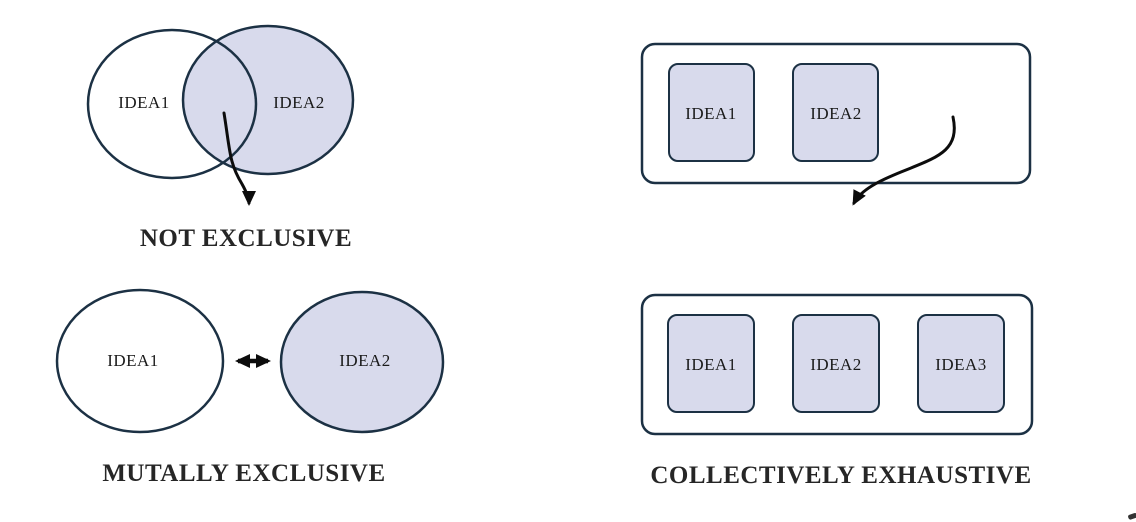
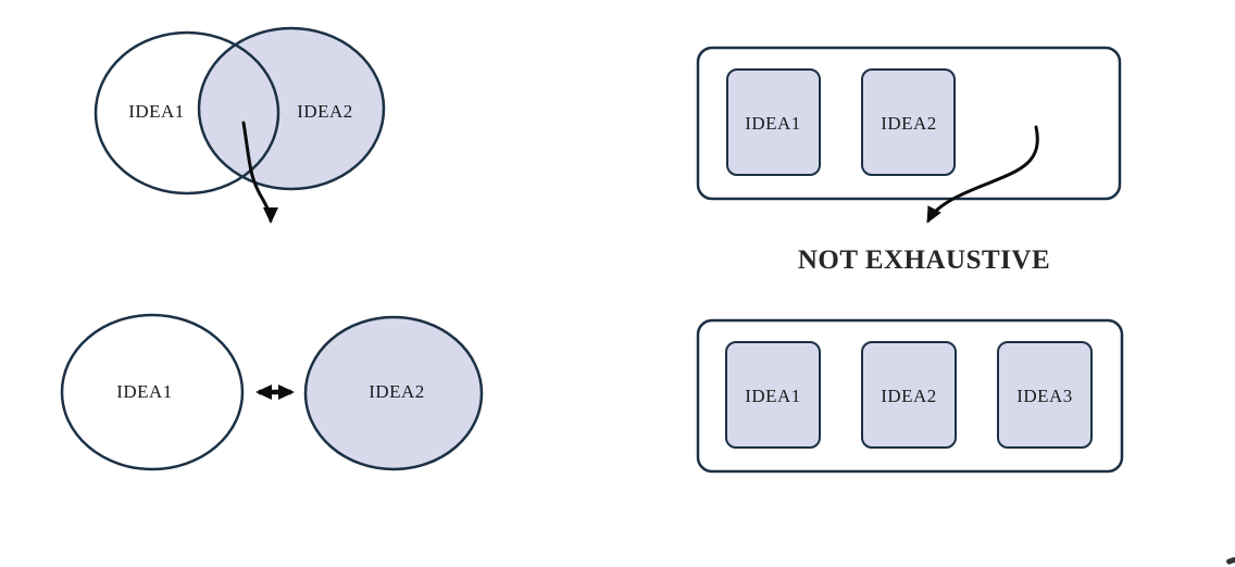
  IDEA1
  IDEA2
- NOT EXCLUSIVE
  IDEA1
  IDEA2
+ NOT EXHAUSTIVE
  IDEA1
  IDEA2
- MUTALLY EXCLUSIVE
  IDEA1
  IDEA2
  IDEA3
- COLLECTIVELY EXHAUSTIVE
